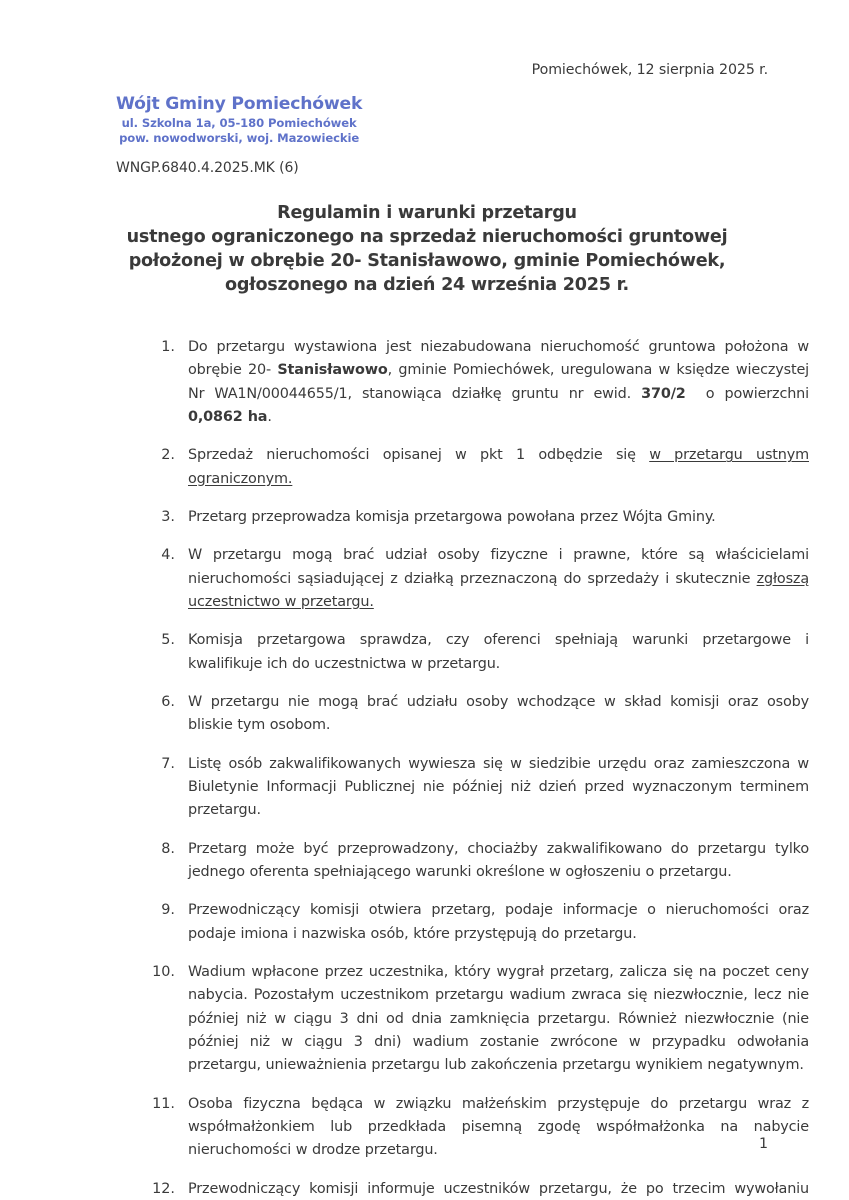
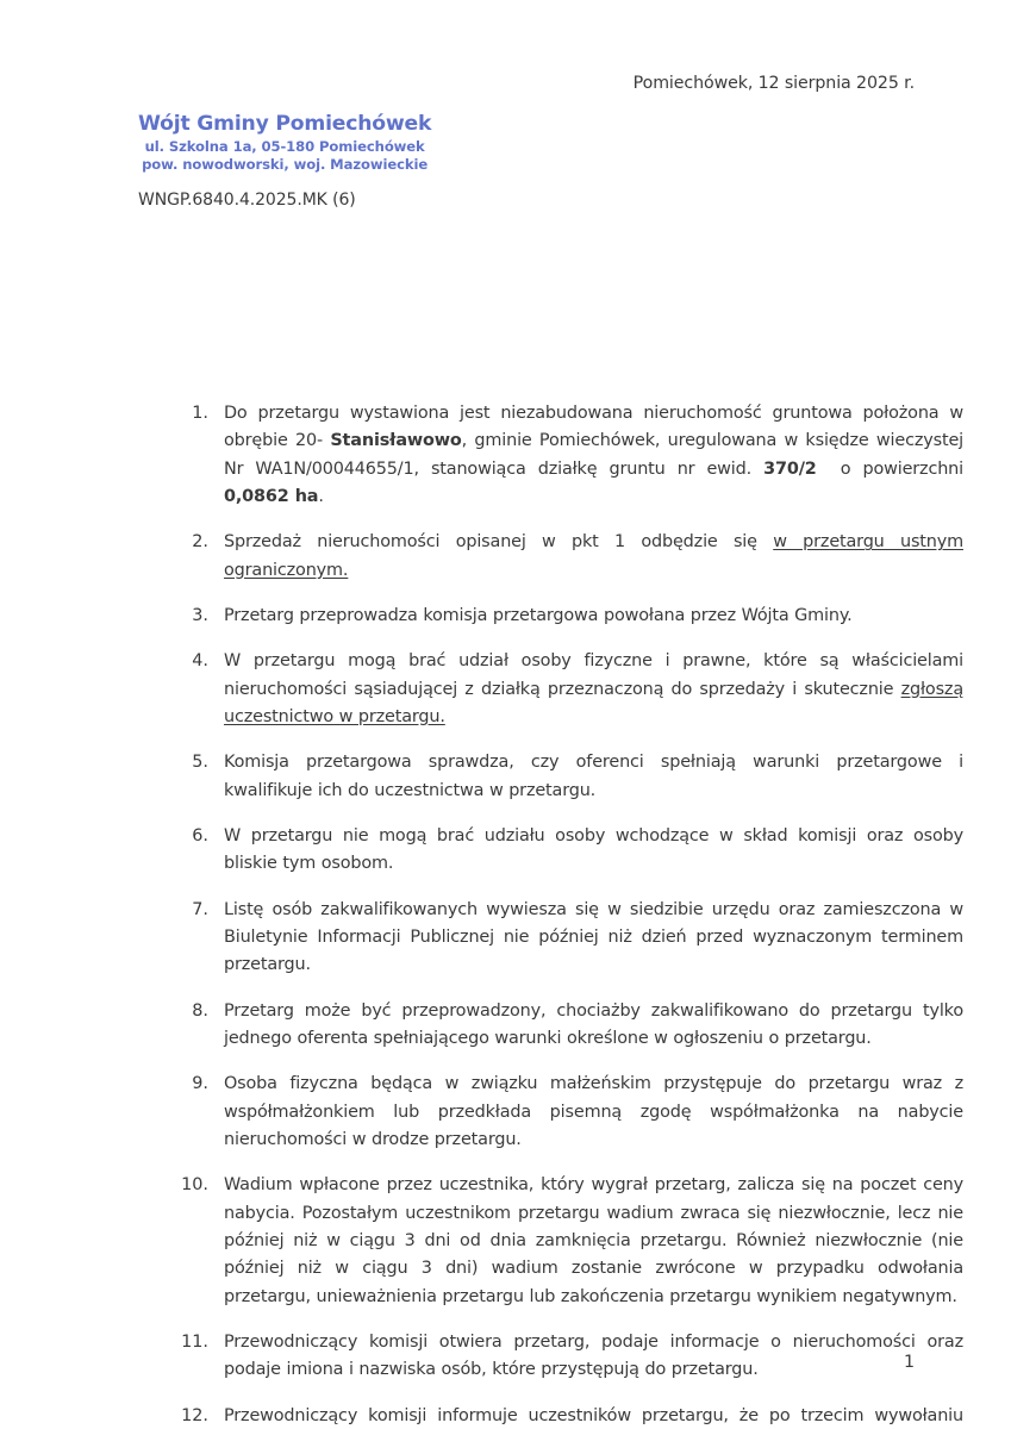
  Pomiechówek, 12 sierpnia 2025 r.
  Wójt Gminy Pomiechówek
  ul. Szkolna 1a, 05-180 Pomiechówek
  pow. nowodworski, woj. Mazowieckie
  WNGP.6840.4.2025.MK (6)
- Regulamin i warunki przetargu
- ustnego ograniczonego na sprzedaż nieruchomości gruntowej
- położonej w obrębie 20- Stanisławowo, gminie Pomiechówek,
- ogłoszonego na dzień 24 września 2025 r.
  1.
  Do przetargu wystawiona jest niezabudowana nieruchomość gruntowa położona w obrębie 20- Stanisławowo, gminie Pomiechówek, uregulowana w księdze wieczystej Nr WA1N/00044655/1, stanowiąca działkę gruntu nr ewid. 370/2 o powierzchni 0,0862 ha.
  2.
  Sprzedaż nieruchomości opisanej w pkt 1 odbędzie się w przetargu ustnym ograniczonym.
  3.
  Przetarg przeprowadza komisja przetargowa powołana przez Wójta Gminy.
  4.
  W przetargu mogą brać udział osoby fizyczne i prawne, które są właścicielami nieruchomości sąsiadującej z działką przeznaczoną do sprzedaży i skutecznie zgłoszą uczestnictwo w przetargu.
  5.
  Komisja przetargowa sprawdza, czy oferenci spełniają warunki przetargowe i kwalifikuje ich do uczestnictwa w przetargu.
  6.
  W przetargu nie mogą brać udziału osoby wchodzące w skład komisji oraz osoby bliskie tym osobom.
  7.
  Listę osób zakwalifikowanych wywiesza się w siedzibie urzędu oraz zamieszczona w Biuletynie Informacji Publicznej nie później niż dzień przed wyznaczonym terminem przetargu.
  8.
  Przetarg może być przeprowadzony, chociażby zakwalifikowano do przetargu tylko jednego oferenta spełniającego warunki określone w ogłoszeniu o przetargu.
  9.
- Przewodniczący komisji otwiera przetarg, podaje informacje o nieruchomości oraz podaje imiona i nazwiska osób, które przystępują do przetargu.
+ Osoba fizyczna będąca w związku małżeńskim przystępuje do przetargu wraz z współmałżonkiem lub przedkłada pisemną zgodę współmałżonka na nabycie nieruchomości w drodze przetargu.
  10.
  Wadium wpłacone przez uczestnika, który wygrał przetarg, zalicza się na poczet ceny nabycia. Pozostałym uczestnikom przetargu wadium zwraca się niezwłocznie, lecz nie później niż w ciągu 3 dni od dnia zamknięcia przetargu. Również niezwłocznie (nie później niż w ciągu 3 dni) wadium zostanie zwrócone w przypadku odwołania przetargu, unieważnienia przetargu lub zakończenia przetargu wynikiem negatywnym.
  11.
- Osoba fizyczna będąca w związku małżeńskim przystępuje do przetargu wraz z współmałżonkiem lub przedkłada pisemną zgodę współmałżonka na nabycie nieruchomości w drodze przetargu.
+ Przewodniczący komisji otwiera przetarg, podaje informacje o nieruchomości oraz podaje imiona i nazwiska osób, które przystępują do przetargu.
  12.
  1
